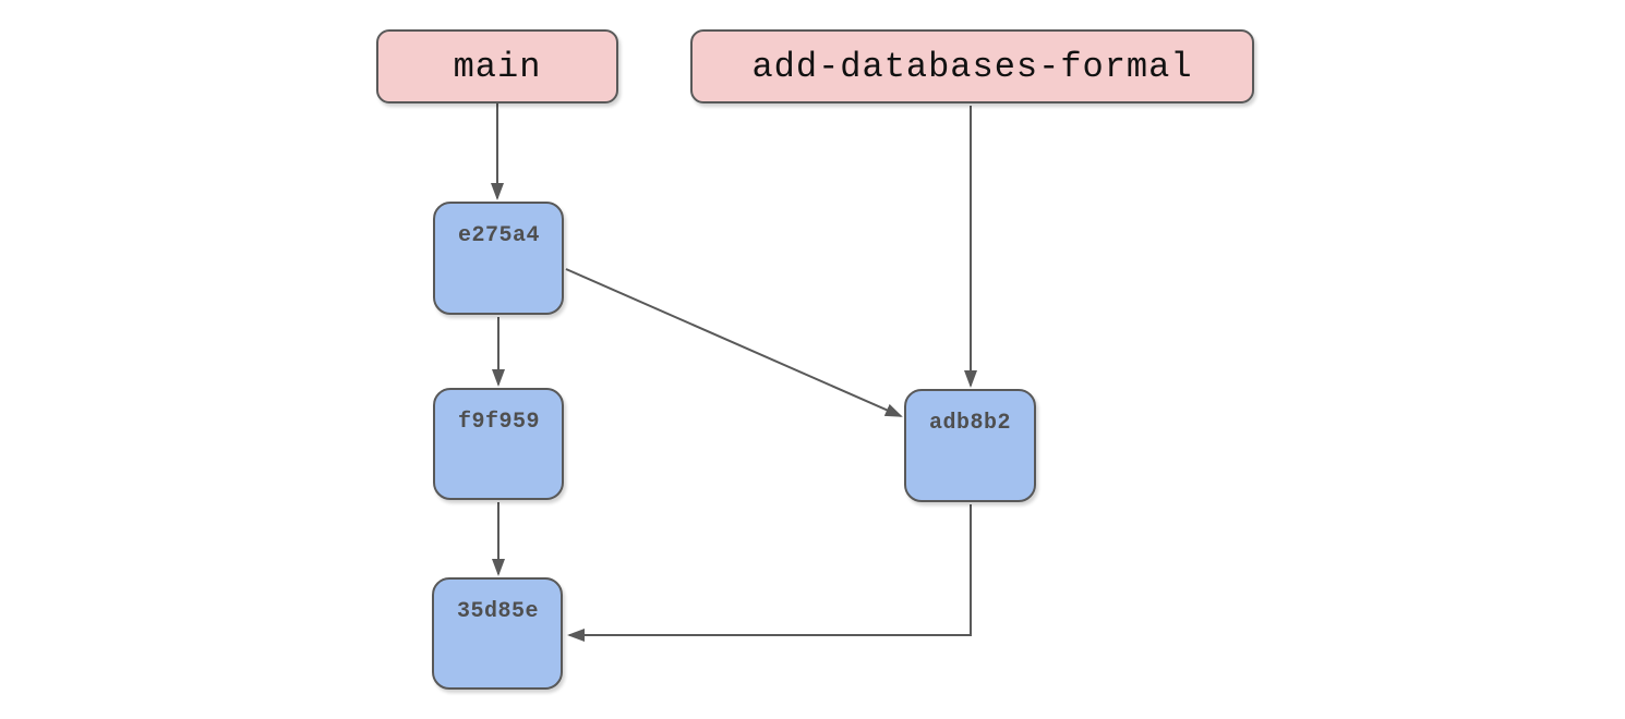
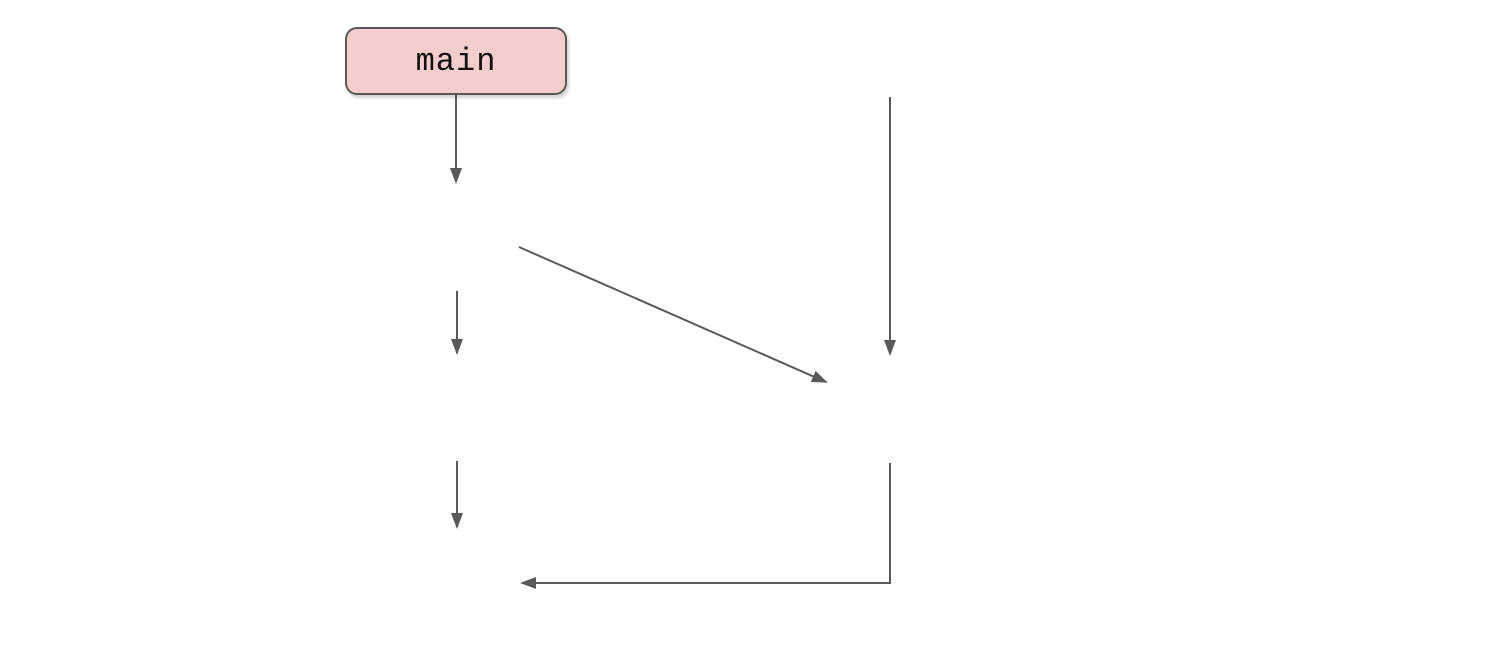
  main
- add-databases-formal
- e275a4
- f9f959
- 35d85e
- adb8b2
